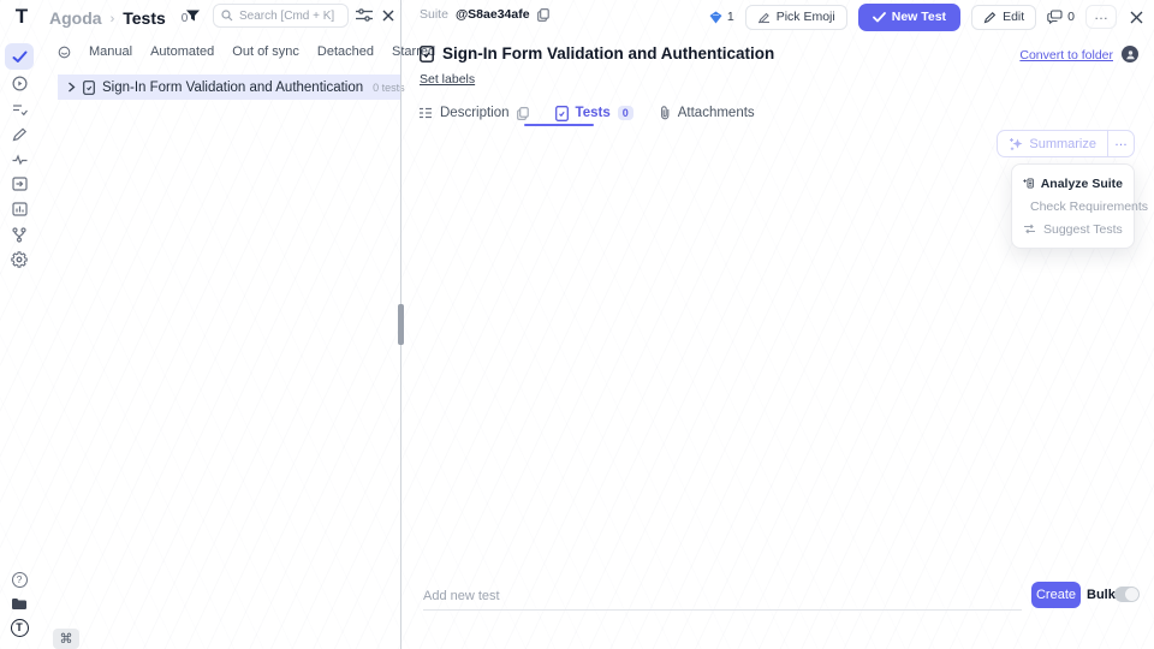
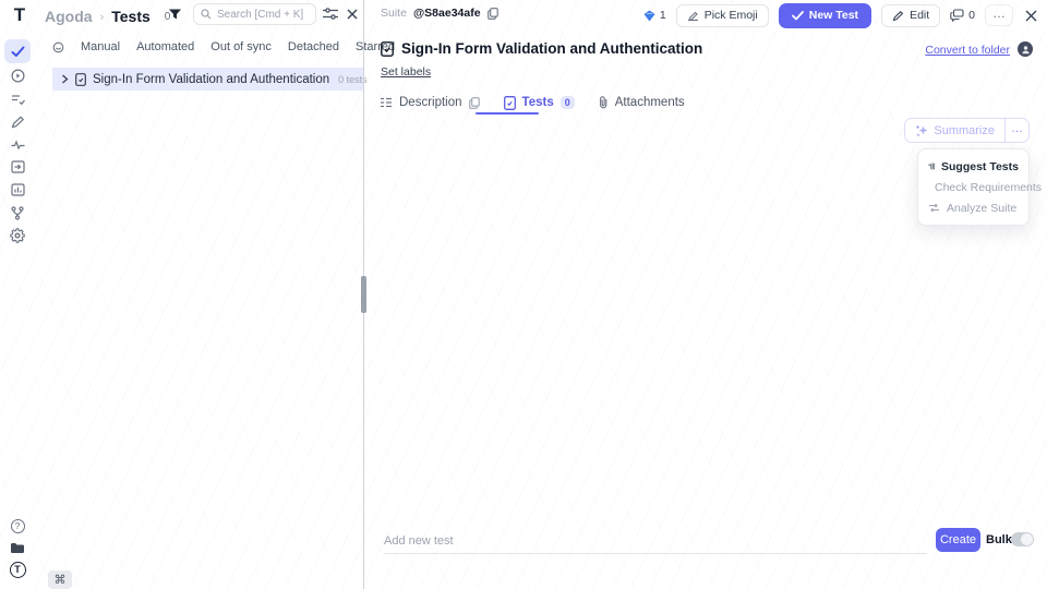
  T
  Agoda
  ›
  Tests
  0
  Search [Cmd + K]
  Manual
  Automated
  Out of sync
  Detached
  Starred
  Sign-In Form Validation and Authentication
  0 tests
  ?
  T
  ⌘
  Suite
  @S8ae34afe
  1
  Pick Emoji
  New Test
  Edit
  0
  …
  Sign-In Form Validation and Authentication
  Convert to folder
  Set labels
  Description
  Tests
  0
  Attachments
  Summarize
  …
- Analyze Suite
+ Suggest Tests
  Check Requirements
- Suggest Tests
+ Analyze Suite
  Add new test
  Create
  Bulk
